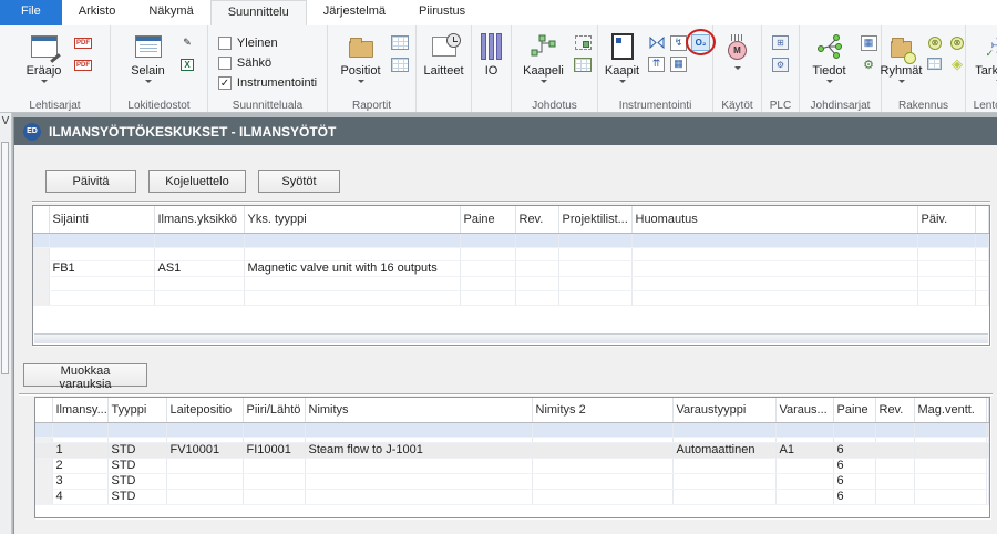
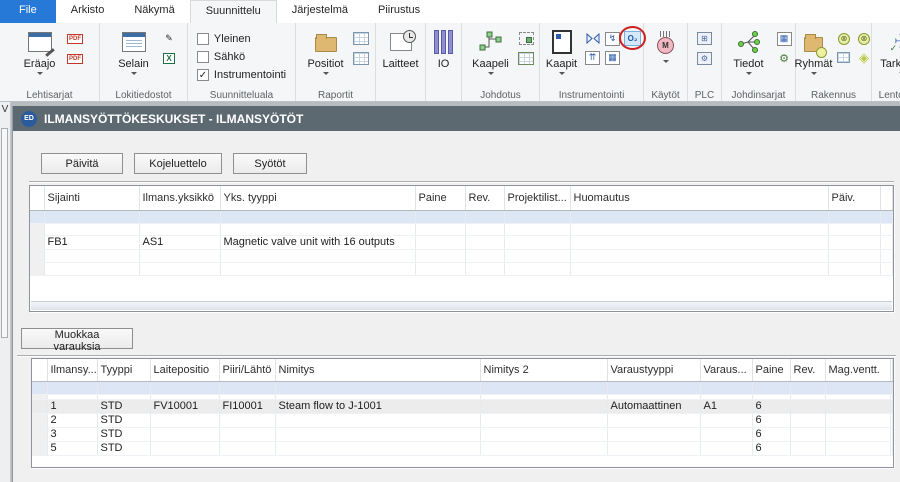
  File
  Arkisto
  Näkymä
  Suunnittelu
  Järjestelmä
  Piirustus
  Eräajo
  Lehtisarjat
  Selain
  ✎
  X
  Lokitiedostot
  Yleinen
  Sähkö
  ✓
  Instrumentointi
  Suunnitteluala
  Positiot
  Raportit
  Laitteet
  IO
  Kaapeli
  Johdotus
  Kaapit
  ↯
  O₂
  ⇈
  ▦
  Instrumentointi
  M
  Käytöt
  ⊞
  ⚙
  PLC
  Tiedot
  ▦
  ⚙
  Johdinsarjat
  Ryhmät
  ⊗
  ⊗
  ◈
  Rakennus
  V
  ILMANSYÖTTÖKESKUKSET - ILMANSYÖTÖT
  Päivitä
  Kojeluettelo
  Syötöt
  	Sijainti	Ilmans.yksikkö	Yks. tyyppi	Paine	Rev.	Projektilist...	Huomautus	Päiv.
  	FB1	AS1	Magnetic valve unit with 16 outputs
  Muokkaa varauksia
  	Ilmansy...	Tyyppi	Laitepositio	Piiri/Lähtö	Nimitys	Nimitys 2	Varaustyyppi	Varaus...	Paine	Rev.	Mag.ventt.
  	1	STD	FV10001	FI10001	Steam flow to J-1001		Automaattinen	A1	6
  	2	STD							6
  	3	STD							6
- 	4	STD							6
+ 	5	STD							6
